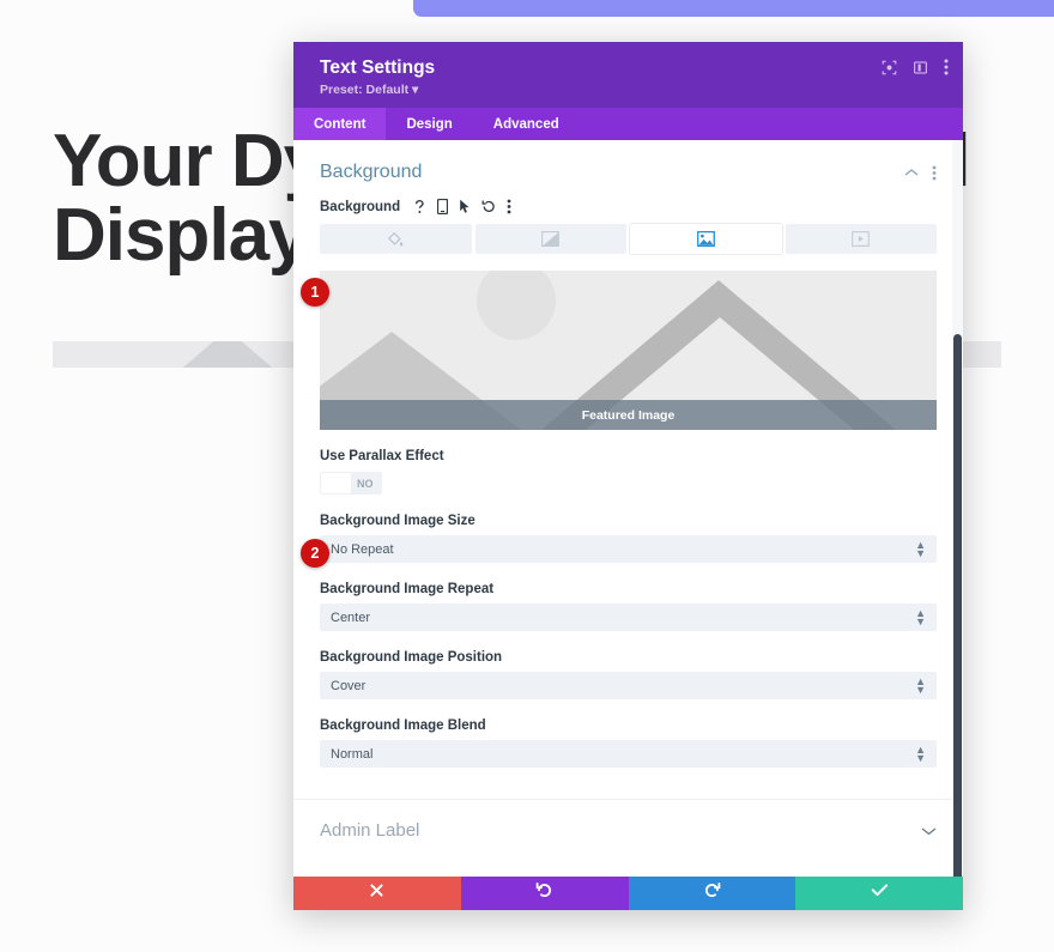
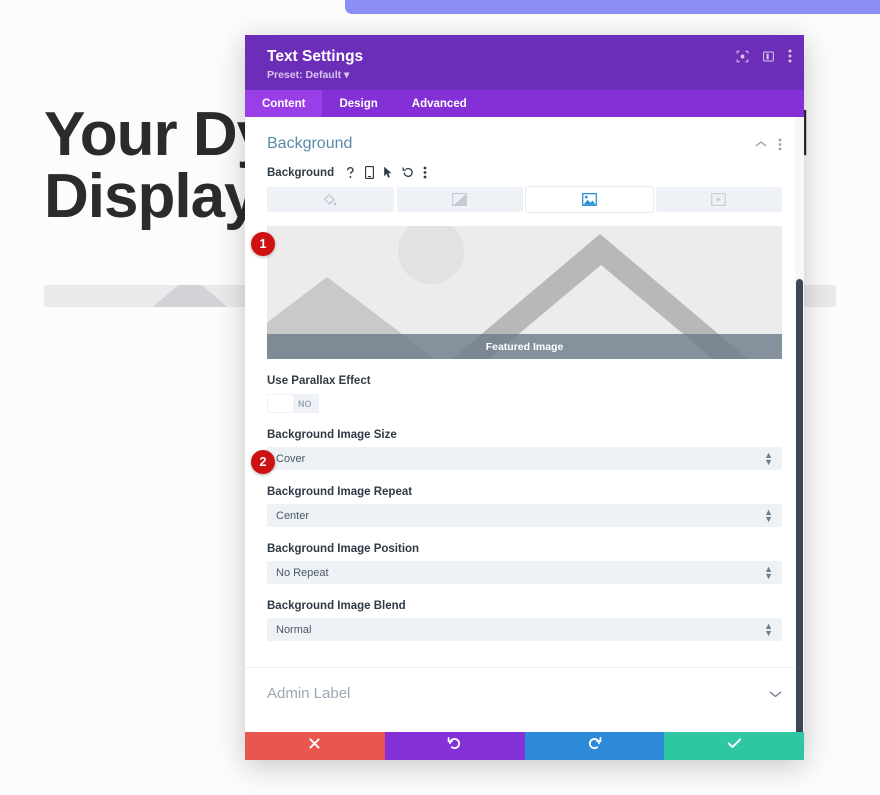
  Text Settings
  Preset: Default ▾
  Content
  Design
  Advanced
  Background
  Background
  Featured Image
  Use Parallax Effect
  NO
  Background Image Size
- No Repeat
+ Cover
  ▲
  ▼
  Background Image Repeat
  Center
  ▲
  ▼
  Background Image Position
- Cover
+ No Repeat
  ▲
  ▼
  Background Image Blend
  Normal
  ▲
  ▼
  Admin Label
  1
  2
